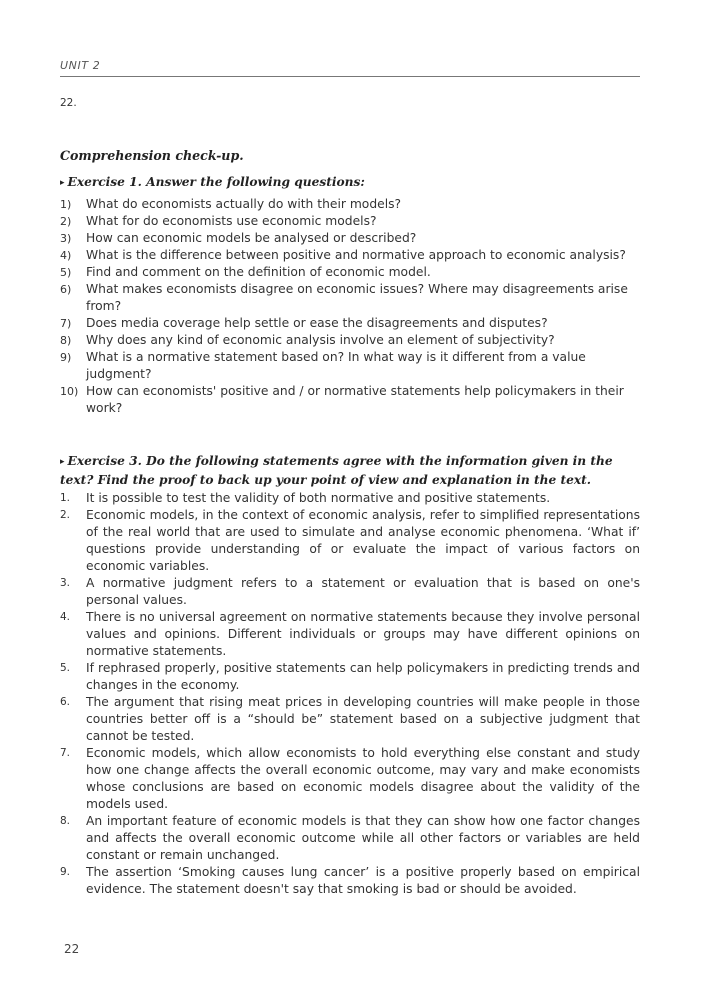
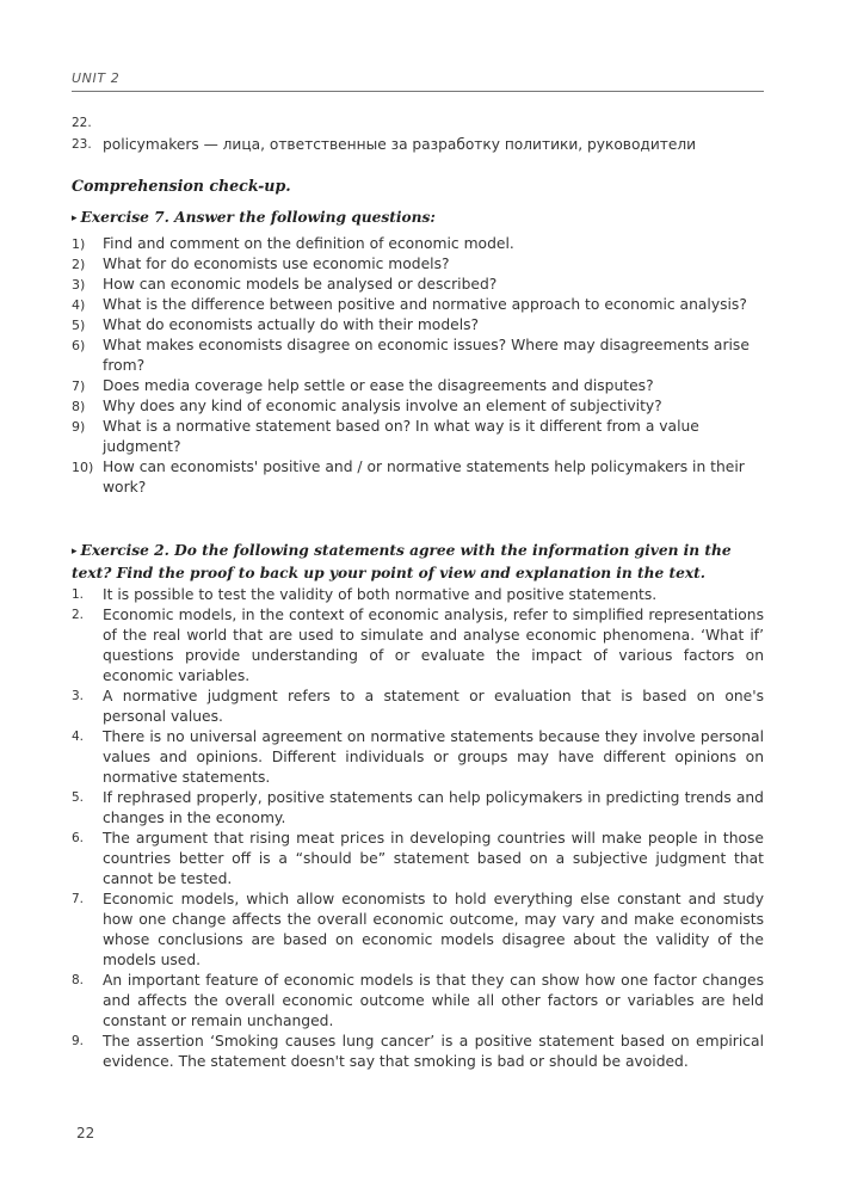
  UNIT 2
  22.
+ 23.
+ policymakers — лица, ответственные за разработку политики, руководители
  Comprehension check-up.
- ▸ Exercise 1. Answer the following questions:
+ ▸ Exercise 7. Answer the following questions:
  1)
- What do economists actually do with their models?
+ Find and comment on the definition of economic model.
  2)
  What for do economists use economic models?
  3)
  How can economic models be analysed or described?
  4)
  What is the difference between positive and normative approach to economic analysis?
  5)
- Find and comment on the definition of economic model.
+ What do economists actually do with their models?
  6)
  What makes economists disagree on economic issues? Where may disagreements arise from?
  7)
  Does media coverage help settle or ease the disagreements and disputes?
  8)
  Why does any kind of economic analysis involve an element of subjectivity?
  9)
  What is a normative statement based on? In what way is it different from a value judgment?
  10)
  How can economists' positive and / or normative statements help policymakers in their work?
- ▸ Exercise 3. Do the following statements agree with the information given in the text? Find the proof to back up your point of view and explanation in the text.
+ ▸ Exercise 2. Do the following statements agree with the information given in the text? Find the proof to back up your point of view and explanation in the text.
  1.
  It is possible to test the validity of both normative and positive statements.
  2.
  Economic models, in the context of economic analysis, refer to simplified representations of the real world that are used to simulate and analyse economic phenomena. ‘What if’ questions provide understanding of or evaluate the impact of various factors on economic variables.
  3.
  A normative judgment refers to a statement or evaluation that is based on one's personal values.
  4.
  There is no universal agreement on normative statements because they involve personal values and opinions. Different individuals or groups may have different opinions on normative statements.
  5.
  If rephrased properly, positive statements can help policymakers in predicting trends and changes in the economy.
  6.
  The argument that rising meat prices in developing countries will make people in those countries better off is a “should be” statement based on a subjective judgment that cannot be tested.
  7.
  Economic models, which allow economists to hold everything else constant and study how one change affects the overall economic outcome, may vary and make economists whose conclusions are based on economic models disagree about the validity of the models used.
  8.
  An important feature of economic models is that they can show how one factor changes and affects the overall economic outcome while all other factors or variables are held constant or remain unchanged.
  9.
- The assertion ‘Smoking causes lung cancer’ is a positive properly based on empirical evidence. The statement doesn't say that smoking is bad or should be avoided.
+ The assertion ‘Smoking causes lung cancer’ is a positive statement based on empirical evidence. The statement doesn't say that smoking is bad or should be avoided.
  22
